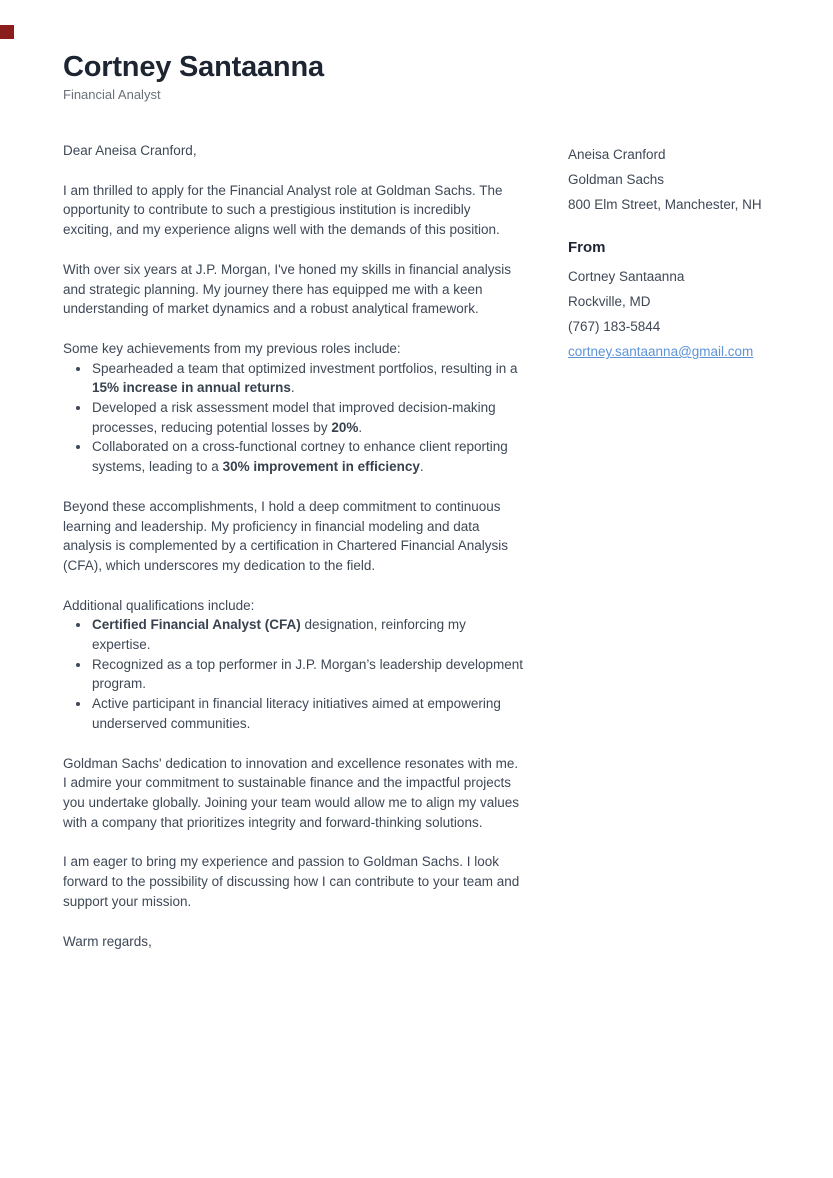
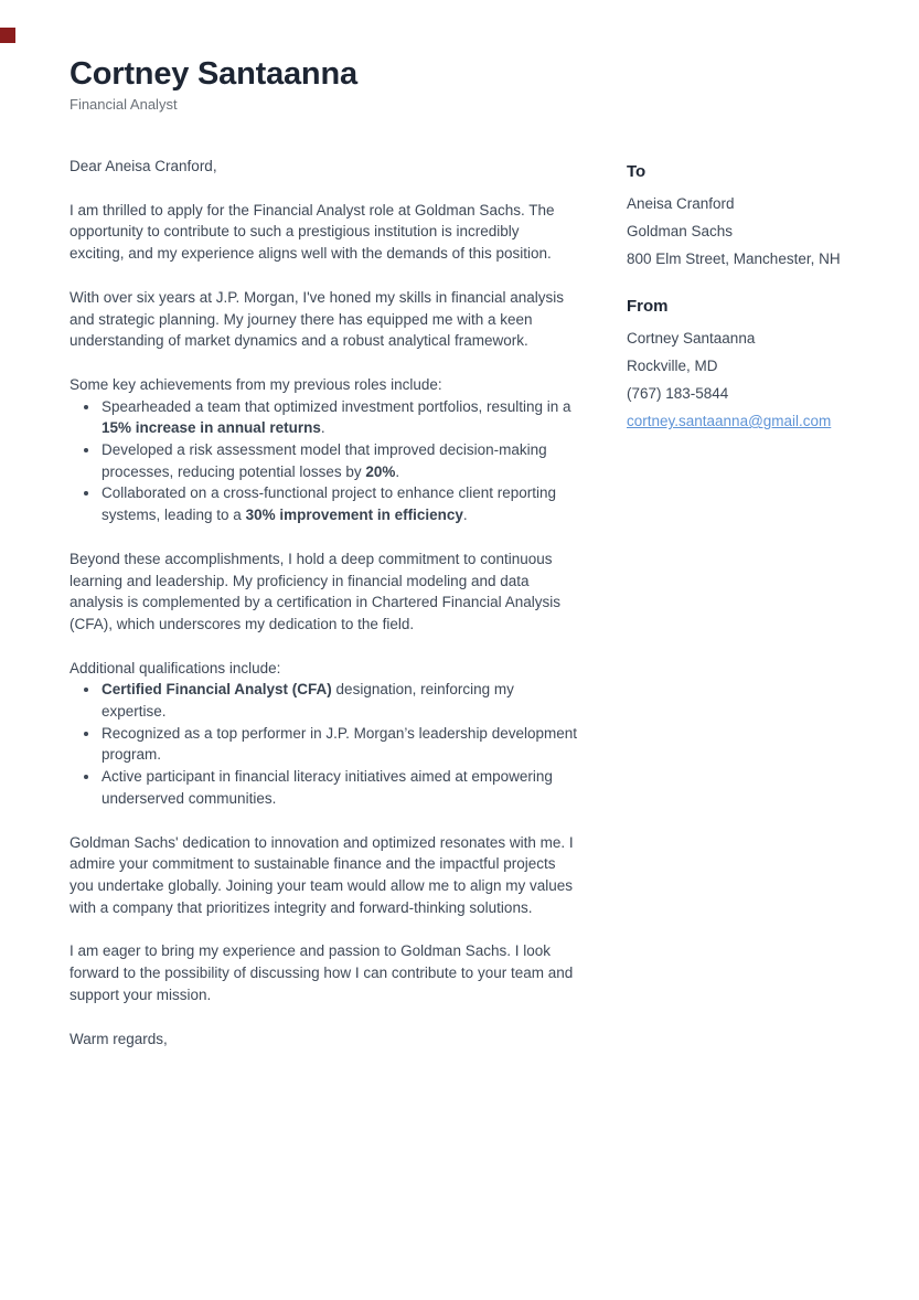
  Cortney Santaanna
  Financial Analyst
  Dear Aneisa Cranford,
  I am thrilled to apply for the Financial Analyst role at Goldman Sachs. The opportunity to contribute to such a prestigious institution is incredibly exciting, and my experience aligns well with the demands of this position.
  With over six years at J.P. Morgan, I've honed my skills in financial analysis and strategic planning. My journey there has equipped me with a keen understanding of market dynamics and a robust analytical framework.
  Some key achievements from my previous roles include:
  Spearheaded a team that optimized investment portfolios, resulting in a 15% increase in annual returns.
  Developed a risk assessment model that improved decision-making processes, reducing potential losses by 20%.
- Collaborated on a cross-functional cortney to enhance client reporting systems, leading to a 30% improvement in efficiency.
+ Collaborated on a cross-functional project to enhance client reporting systems, leading to a 30% improvement in efficiency.
  Beyond these accomplishments, I hold a deep commitment to continuous learning and leadership. My proficiency in financial modeling and data analysis is complemented by a certification in Chartered Financial Analysis (CFA), which underscores my dedication to the field.
  Additional qualifications include:
  Certified Financial Analyst (CFA) designation, reinforcing my expertise.
  Recognized as a top performer in J.P. Morgan’s leadership development program.
  Active participant in financial literacy initiatives aimed at empowering underserved communities.
- Goldman Sachs' dedication to innovation and excellence resonates with me. I admire your commitment to sustainable finance and the impactful projects you undertake globally. Joining your team would allow me to align my values with a company that prioritizes integrity and forward-thinking solutions.
+ Goldman Sachs' dedication to innovation and optimized resonates with me. I admire your commitment to sustainable finance and the impactful projects you undertake globally. Joining your team would allow me to align my values with a company that prioritizes integrity and forward-thinking solutions.
  I am eager to bring my experience and passion to Goldman Sachs. I look forward to the possibility of discussing how I can contribute to your team and support your mission.
  Warm regards,
+ To
  Aneisa Cranford
  Goldman Sachs
  800 Elm Street, Manchester, NH
  From
  Cortney Santaanna
  Rockville, MD
  (767) 183-5844
  cortney.santaanna@gmail.com
